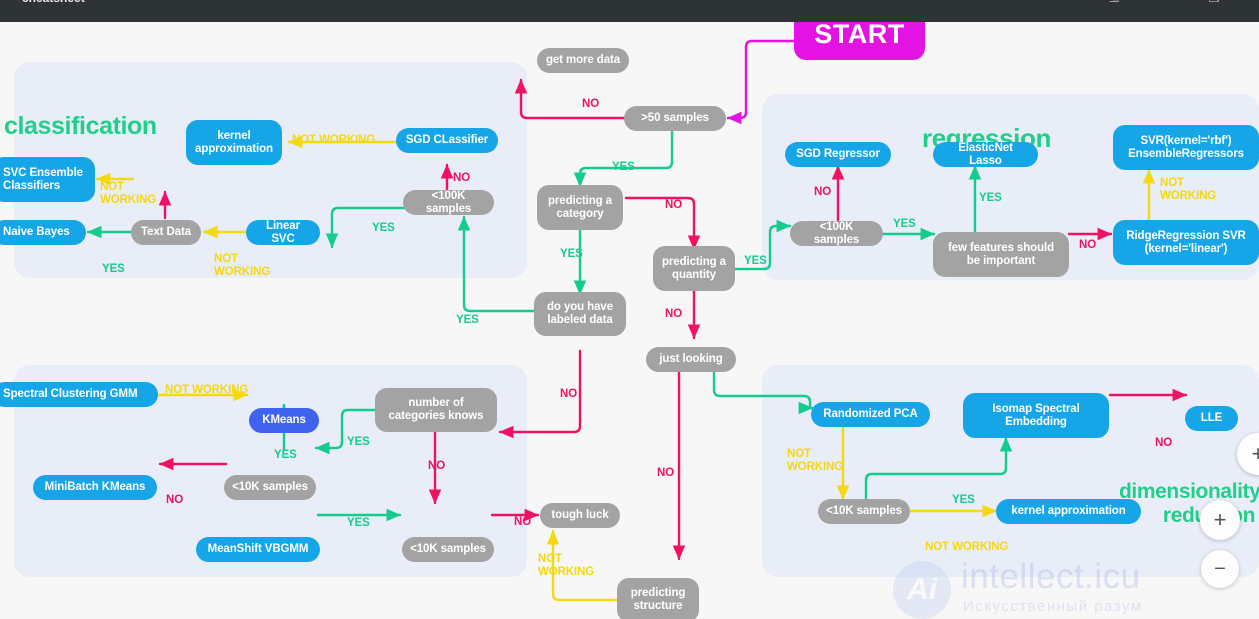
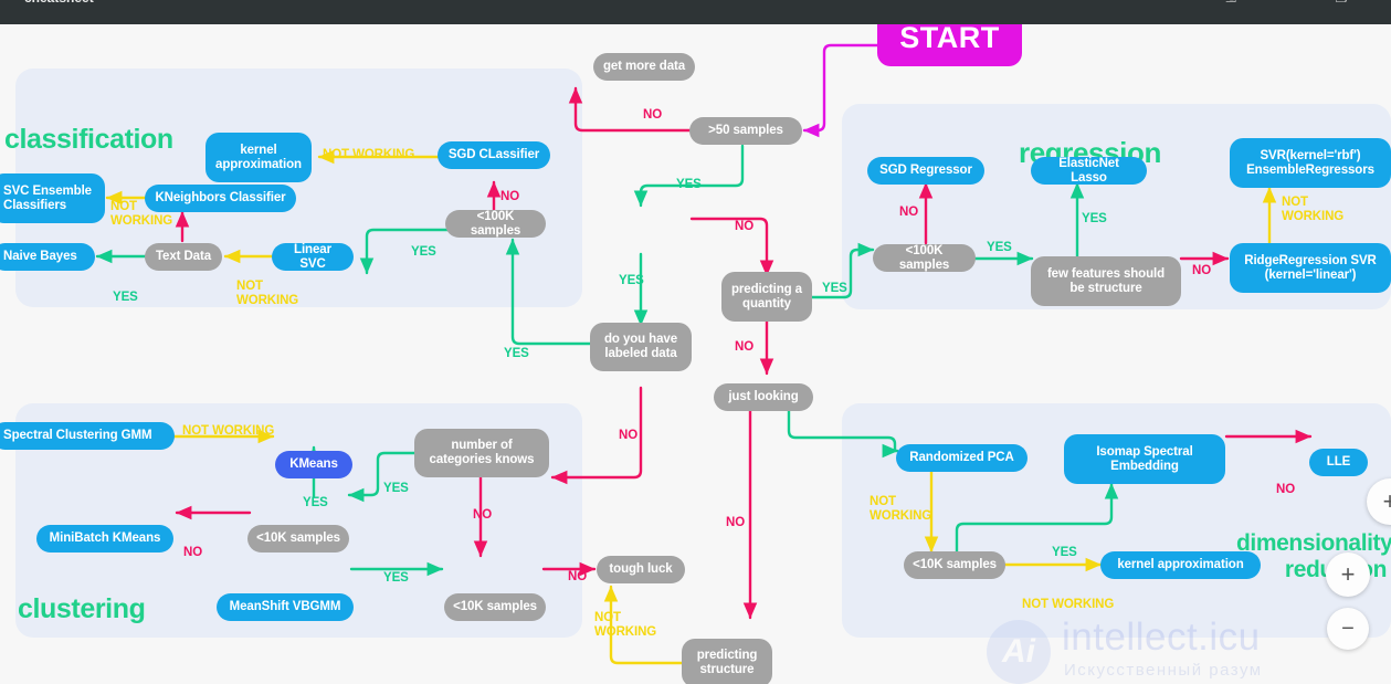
  Ai
  intellect.icu
  Искусственный разум
  classification
  regression
+ clustering
  dimensionality redn
  START
  get more data
  >50 samples
- predicting a category
  predicting a quantity
  just looking
  do you have labeled data
  number of categories knows
  predicting structure
  tough luck
  <100K samples
  SGD CLassifier
  kernel approximation
  SVC Ensemble Classifiers
+ KNeighbors Classifier
  Naive Bayes
  Text Data
  Linear SVC
  <100K samples
  SGD Regressor
  ElasticNet Lasso
- few features should be important
+ few features should be structure
  SVR(kernel='rbf') EnsembleRegressors
  RidgeRegression SVR (kernel='linear')
  Spectral Clustering GMM
  KMeans
  MiniBatch KMeans
  <10K samples
  MeanShift VBGMM
  <10K samples
  Randomized PCA
  Isomap Spectral Embedding
  LLE
  <10K samples
  kernel approximation
  NO
  YES
  YES
  NO
  YES
  NO
  YES
  NO
  NO
  NOT WORKING
  NO
  NOT WORKING
  YES
  NOT WORKING
  YES
  NOT WORKING
  NO
  YES
  YES
  NO
  NOT WORKING
  NOT WORKING
  YES
  YES
  NO
  NO
  YES
  NO
  NOT WORKING
  YES
  NOT WORKING
  NO
  +
  +
  −
